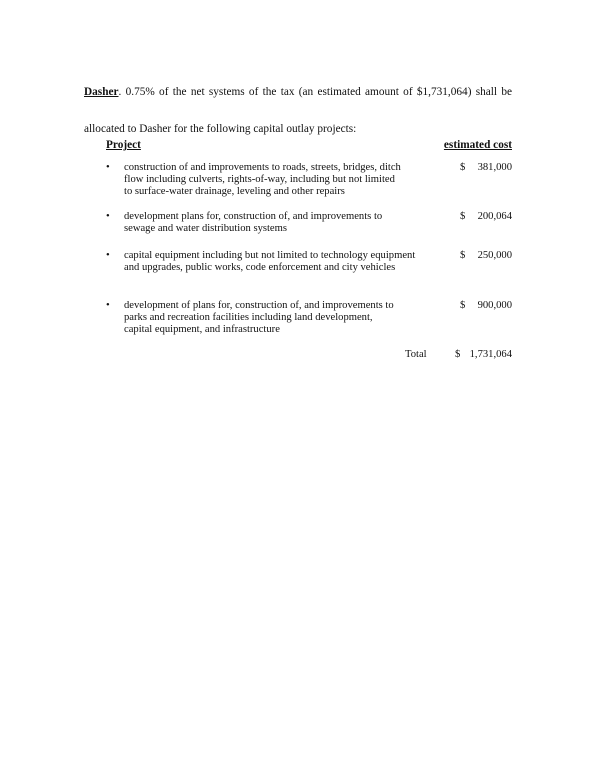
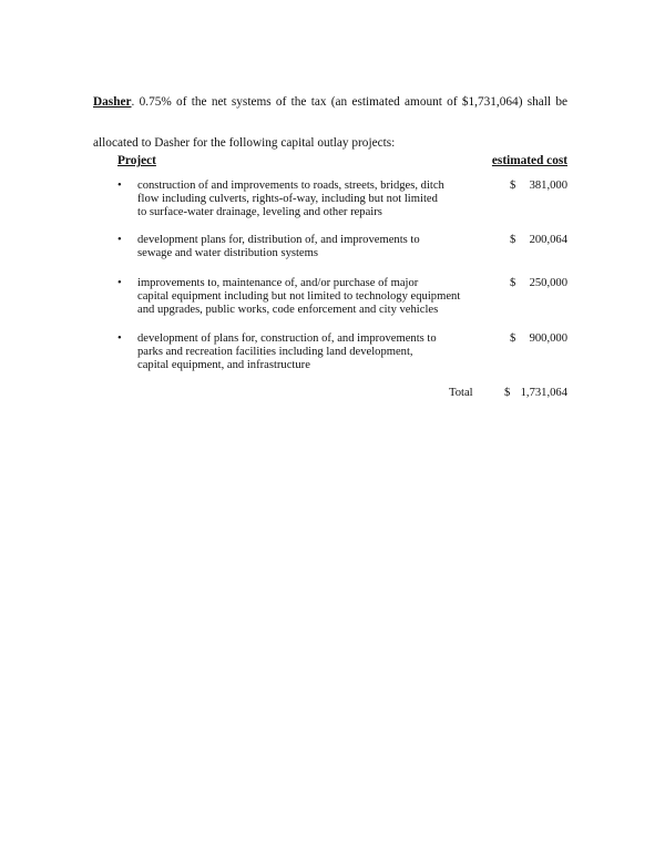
  Dasher. 0.75% of the net systems of the tax (an estimated amount of $1,731,064) shall be
  allocated to Dasher for the following capital outlay projects:
  Project
  estimated cost
  •
  construction of and improvements to roads, streets, bridges, ditch
  flow including culverts, rights-of-way, including but not limited
  to surface-water drainage, leveling and other repairs
  $
  381,000
  •
- development plans for, construction of, and improvements to
+ development plans for, distribution of, and improvements to
  sewage and water distribution systems
  $
  200,064
  •
+ improvements to, maintenance of, and/or purchase of major
  capital equipment including but not limited to technology equipment
  and upgrades, public works, code enforcement and city vehicles
  $
  250,000
  •
  development of plans for, construction of, and improvements to
  parks and recreation facilities including land development,
  capital equipment, and infrastructure
  $
  900,000
  Total
  $
  1,731,064
